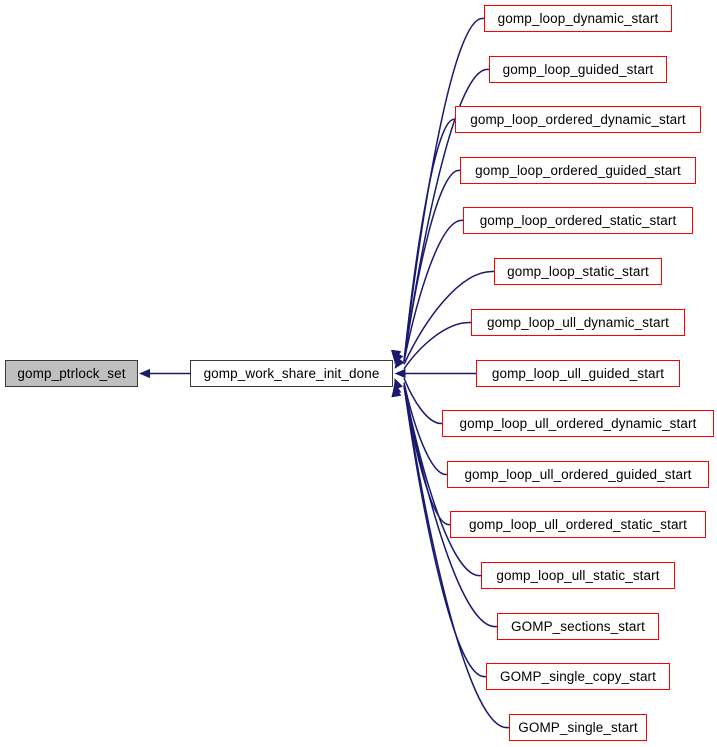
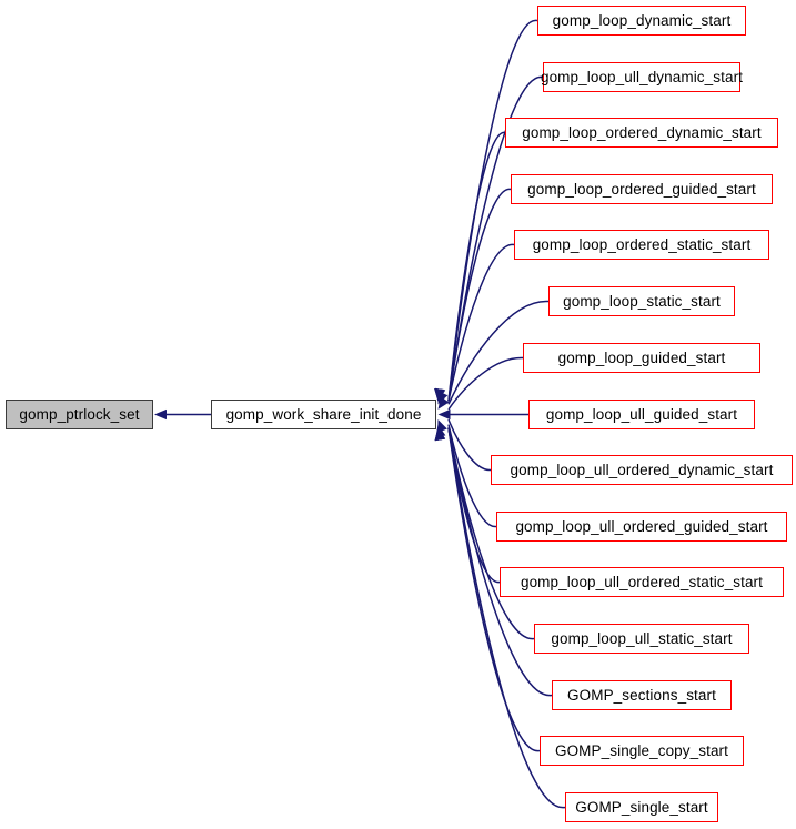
  gomp_ptrlock_set
  gomp_work_share_init_done
  gomp_loop_dynamic_start
- gomp_loop_guided_start
+ gomp_loop_ull_dynamic_start
  gomp_loop_ordered_dynamic_start
  gomp_loop_ordered_guided_start
  gomp_loop_ordered_static_start
  gomp_loop_static_start
- gomp_loop_ull_dynamic_start
+ gomp_loop_guided_start
  gomp_loop_ull_guided_start
  gomp_loop_ull_ordered_dynamic_start
  gomp_loop_ull_ordered_guided_start
  gomp_loop_ull_ordered_static_start
  gomp_loop_ull_static_start
  GOMP_sections_start
  GOMP_single_copy_start
  GOMP_single_start
